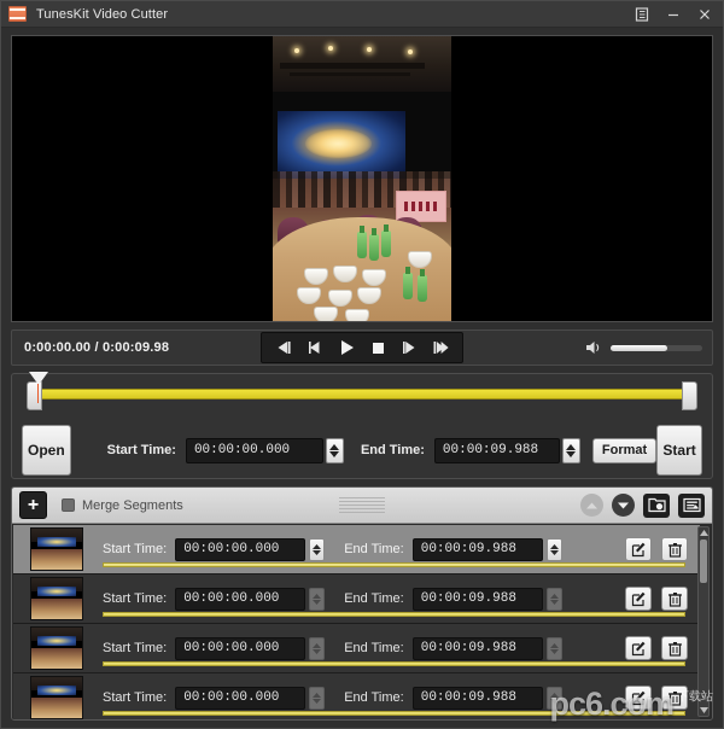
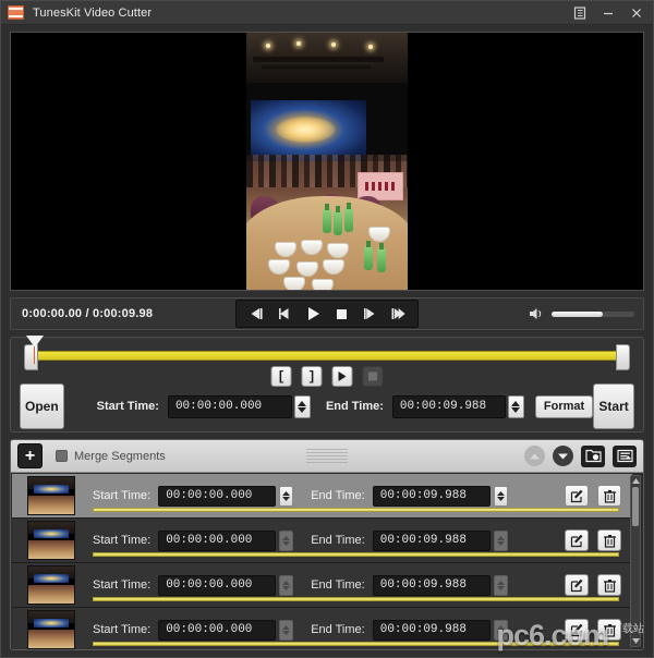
  TunesKit Video Cutter
  0:00:00.00 / 0:00:09.98
+ [
+ ]
  Open
  Start Time:
  00:00:00.000
  End Time:
  00:00:09.988
  Format
  Start
  +
  Merge Segments
  Start Time:
  00:00:00.000
  End Time:
  00:00:09.988
  Start Time:
  00:00:00.000
  End Time:
  00:00:09.988
  Start Time:
  00:00:00.000
  End Time:
  00:00:09.988
  Start Time:
  00:00:00.000
  End Time:
  00:00:09.988
  pc6.com
  下载站
